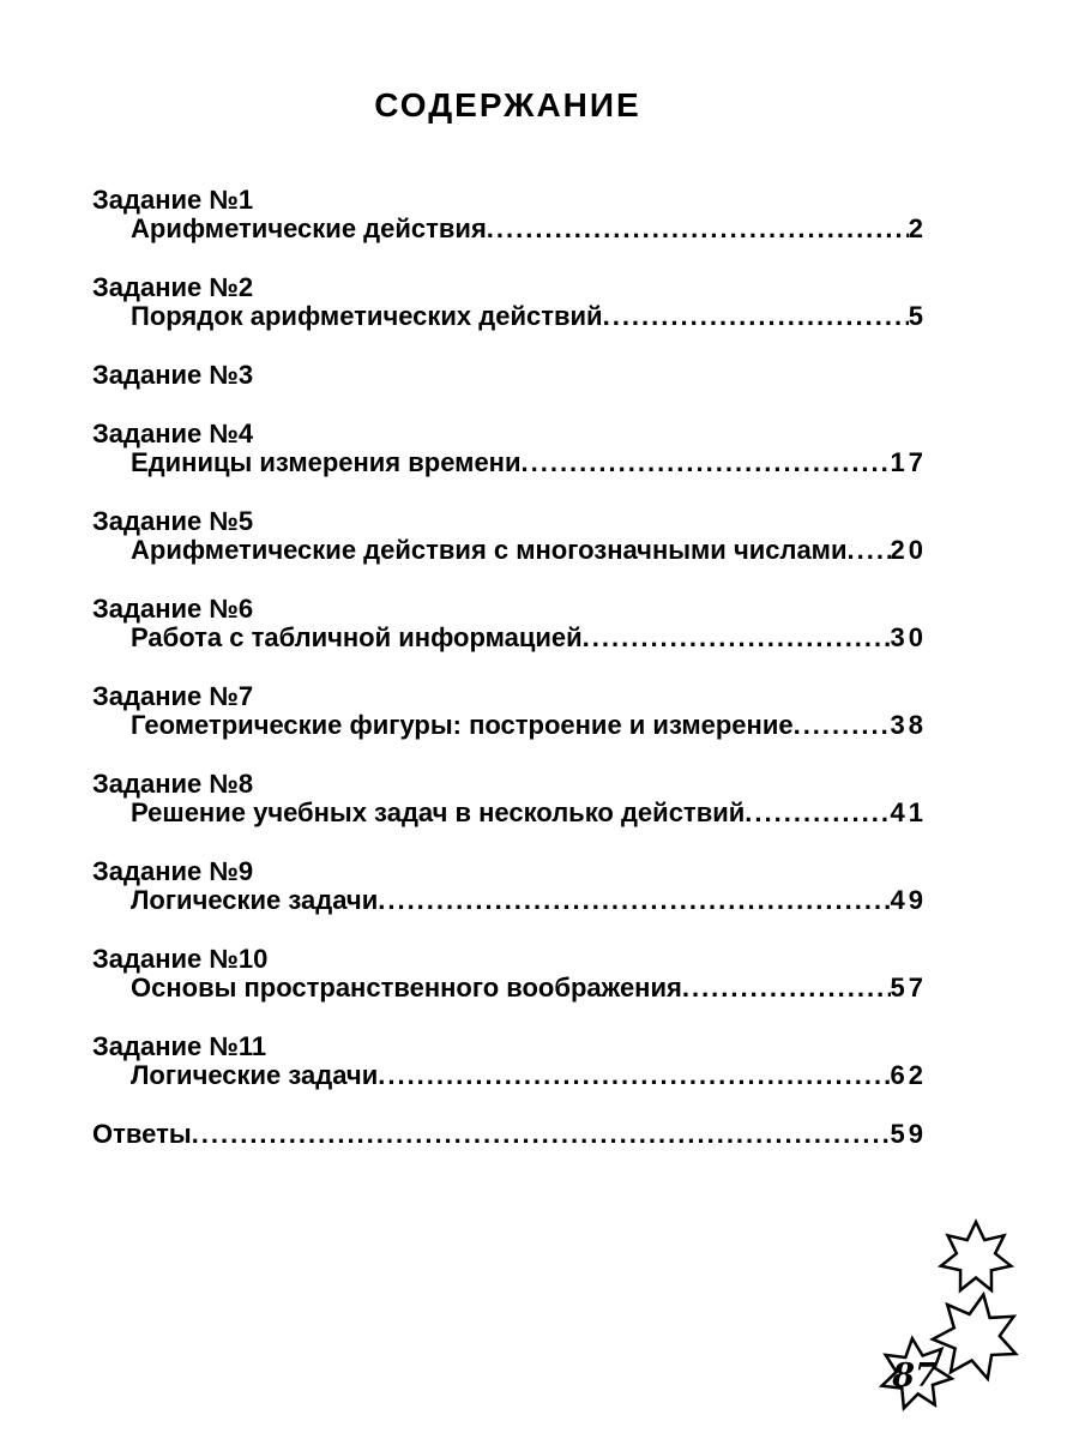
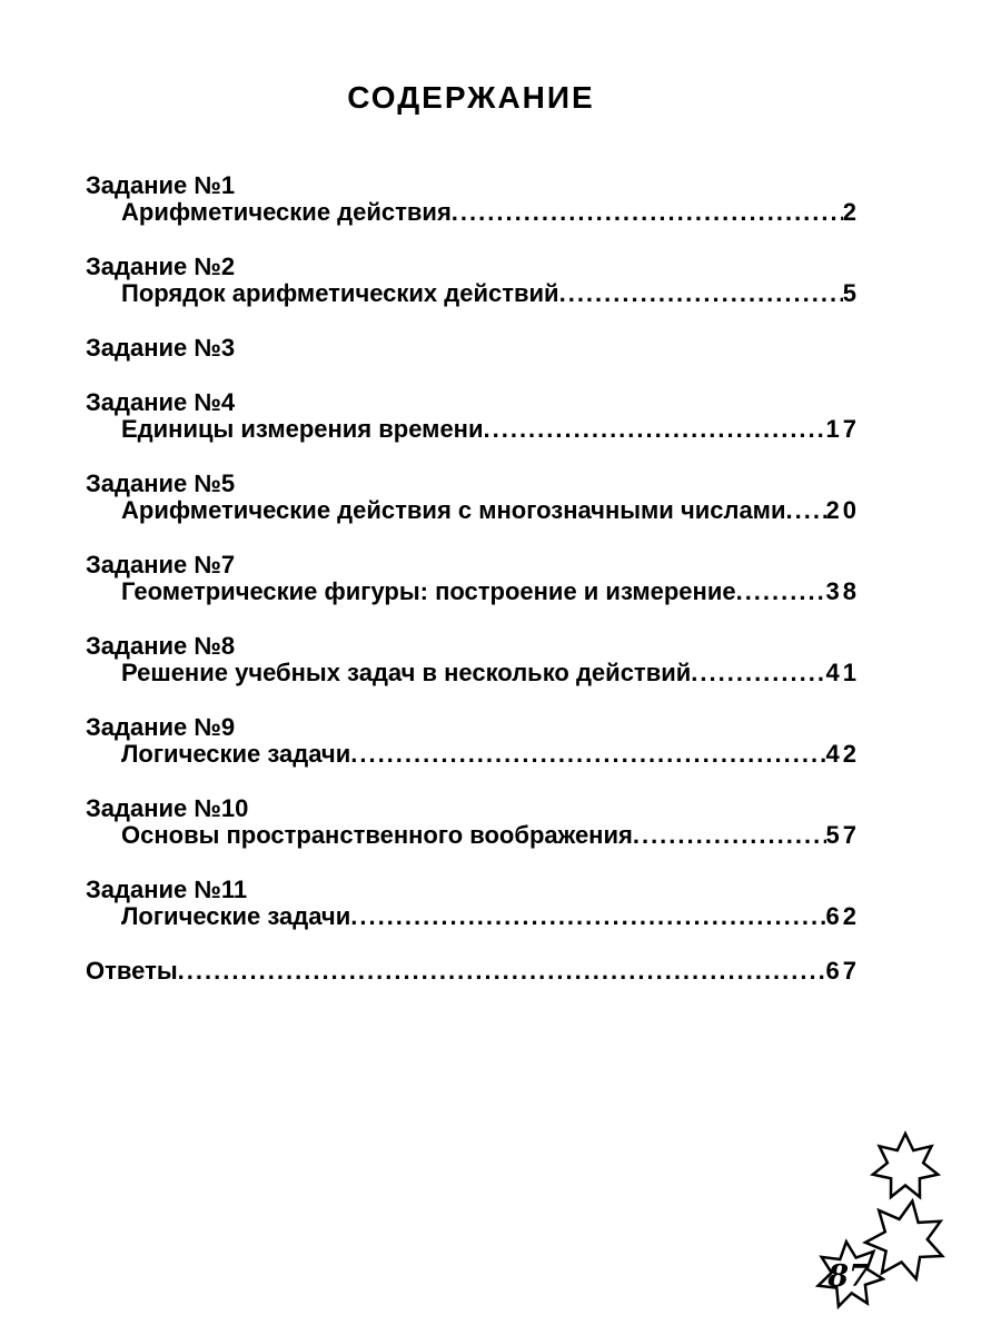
  СОДЕРЖАНИЕ
  Задание №1
  Арифметические действия
  2
  Задание №2
  Порядок арифметических действий
  5
  Задание №3
  Задание №4
  Единицы измерения времени
  17
  Задание №5
  Арифметические действия с многозначными числами
  20
- Задание №6
- Работа с табличной информацией
- 30
  Задание №7
  Геометрические фигуры: построение и измерение
  38
  Задание №8
  Решение учебных задач в несколько действий
  41
  Задание №9
  Логические задачи
- 49
+ 42
  Задание №10
  Основы пространственного воображения
  57
  Задание №11
  Логические задачи
  62
  Ответы
- 59
+ 67
  87
